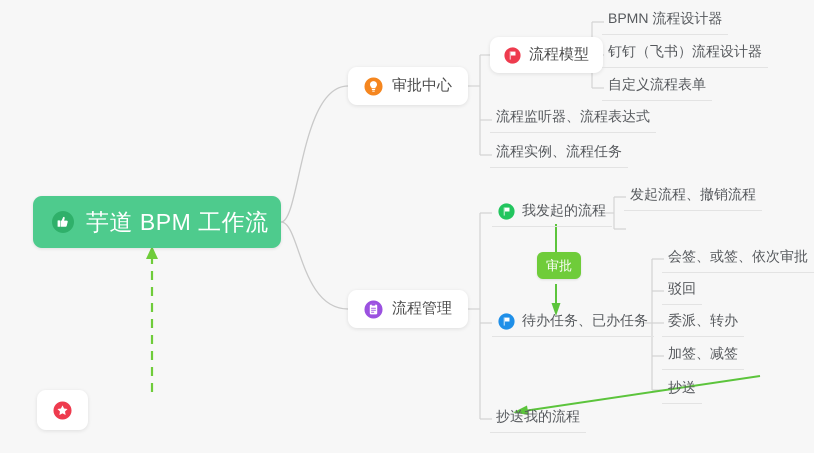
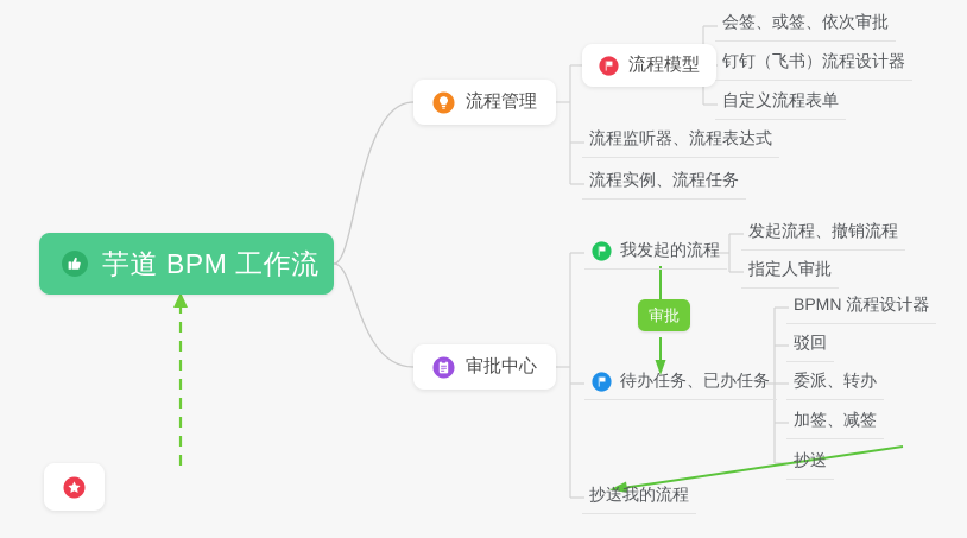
  芋道 BPM 工作流
- 审批中心
+ 流程管理
  流程模型
- BPMN 流程设计器
+ 会签、或签、依次审批
  钉钉（飞书）流程设计器
  自定义流程表单
  流程监听器、流程表达式
  流程实例、流程任务
- 流程管理
+ 审批中心
  我发起的流程
  发起流程、撤销流程
+ 指定人审批
  待办任务、已办任务
- 会签、或签、依次审批
+ BPMN 流程设计器
  驳回
  委派、转办
  加签、减签
  抄送
  抄送我的流程
  审批
